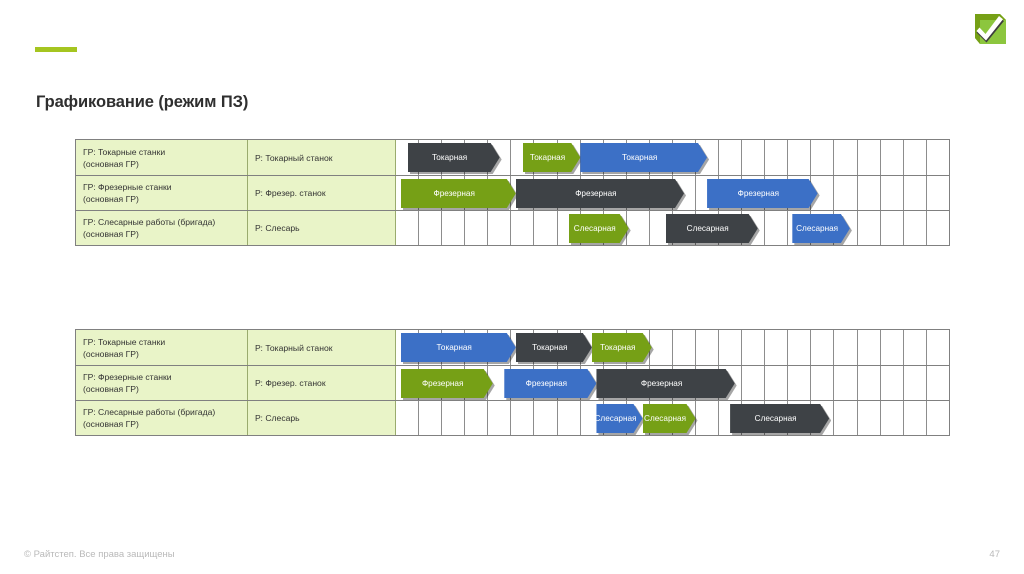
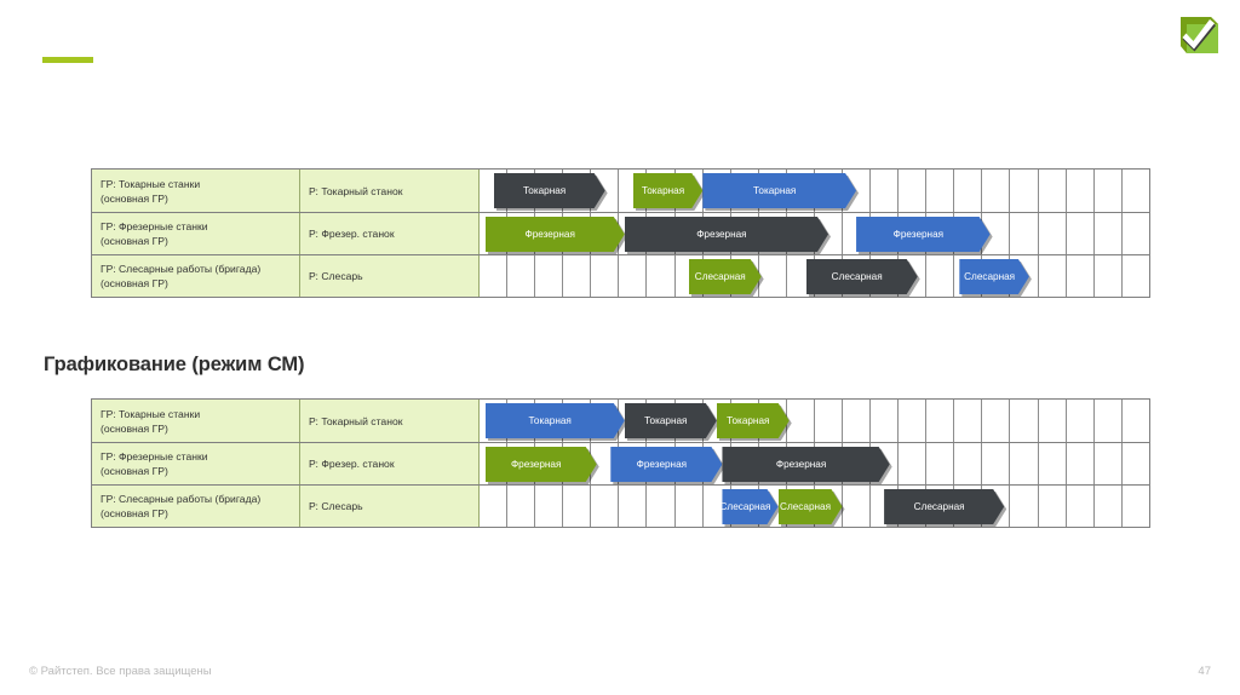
- Графикование (режим ПЗ)
  ГР: Токарные станки
  (основная ГР)
  Р: Токарный станок
  Токарная
  Токарная
  Токарная
  ГР: Фрезерные станки
  (основная ГР)
  Р: Фрезер. станок
  Фрезерная
  Фрезерная
  Фрезерная
  ГР: Слесарные работы (бригада)
  (основная ГР)
  Р: Слесарь
  Слесарная
  Слесарная
  Слесарная
+ Графикование (режим СМ)
  ГР: Токарные станки
  (основная ГР)
  Р: Токарный станок
  Токарная
  Токарная
  Токарная
  ГР: Фрезерные станки
  (основная ГР)
  Р: Фрезер. станок
  Фрезерная
  Фрезерная
  Фрезерная
  ГР: Слесарные работы (бригада)
  (основная ГР)
  Р: Слесарь
  Слесарная
  Слесарная
  Слесарная
  © Райтстеп. Все права защищены
  47
